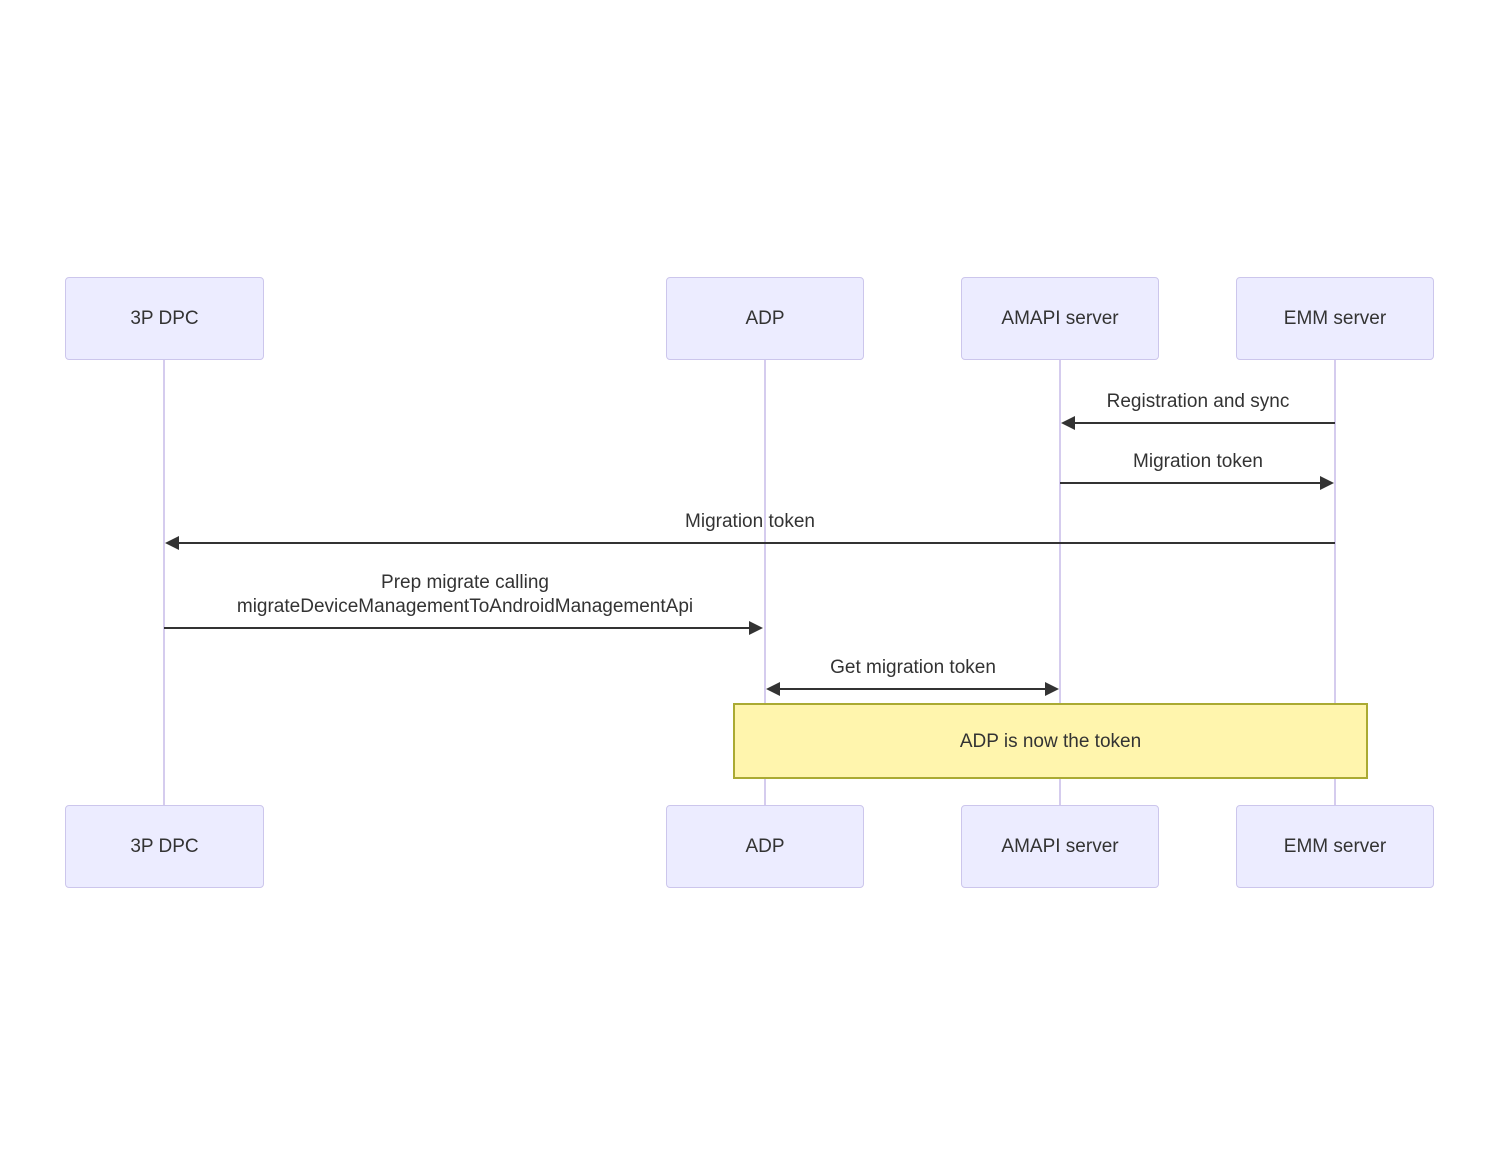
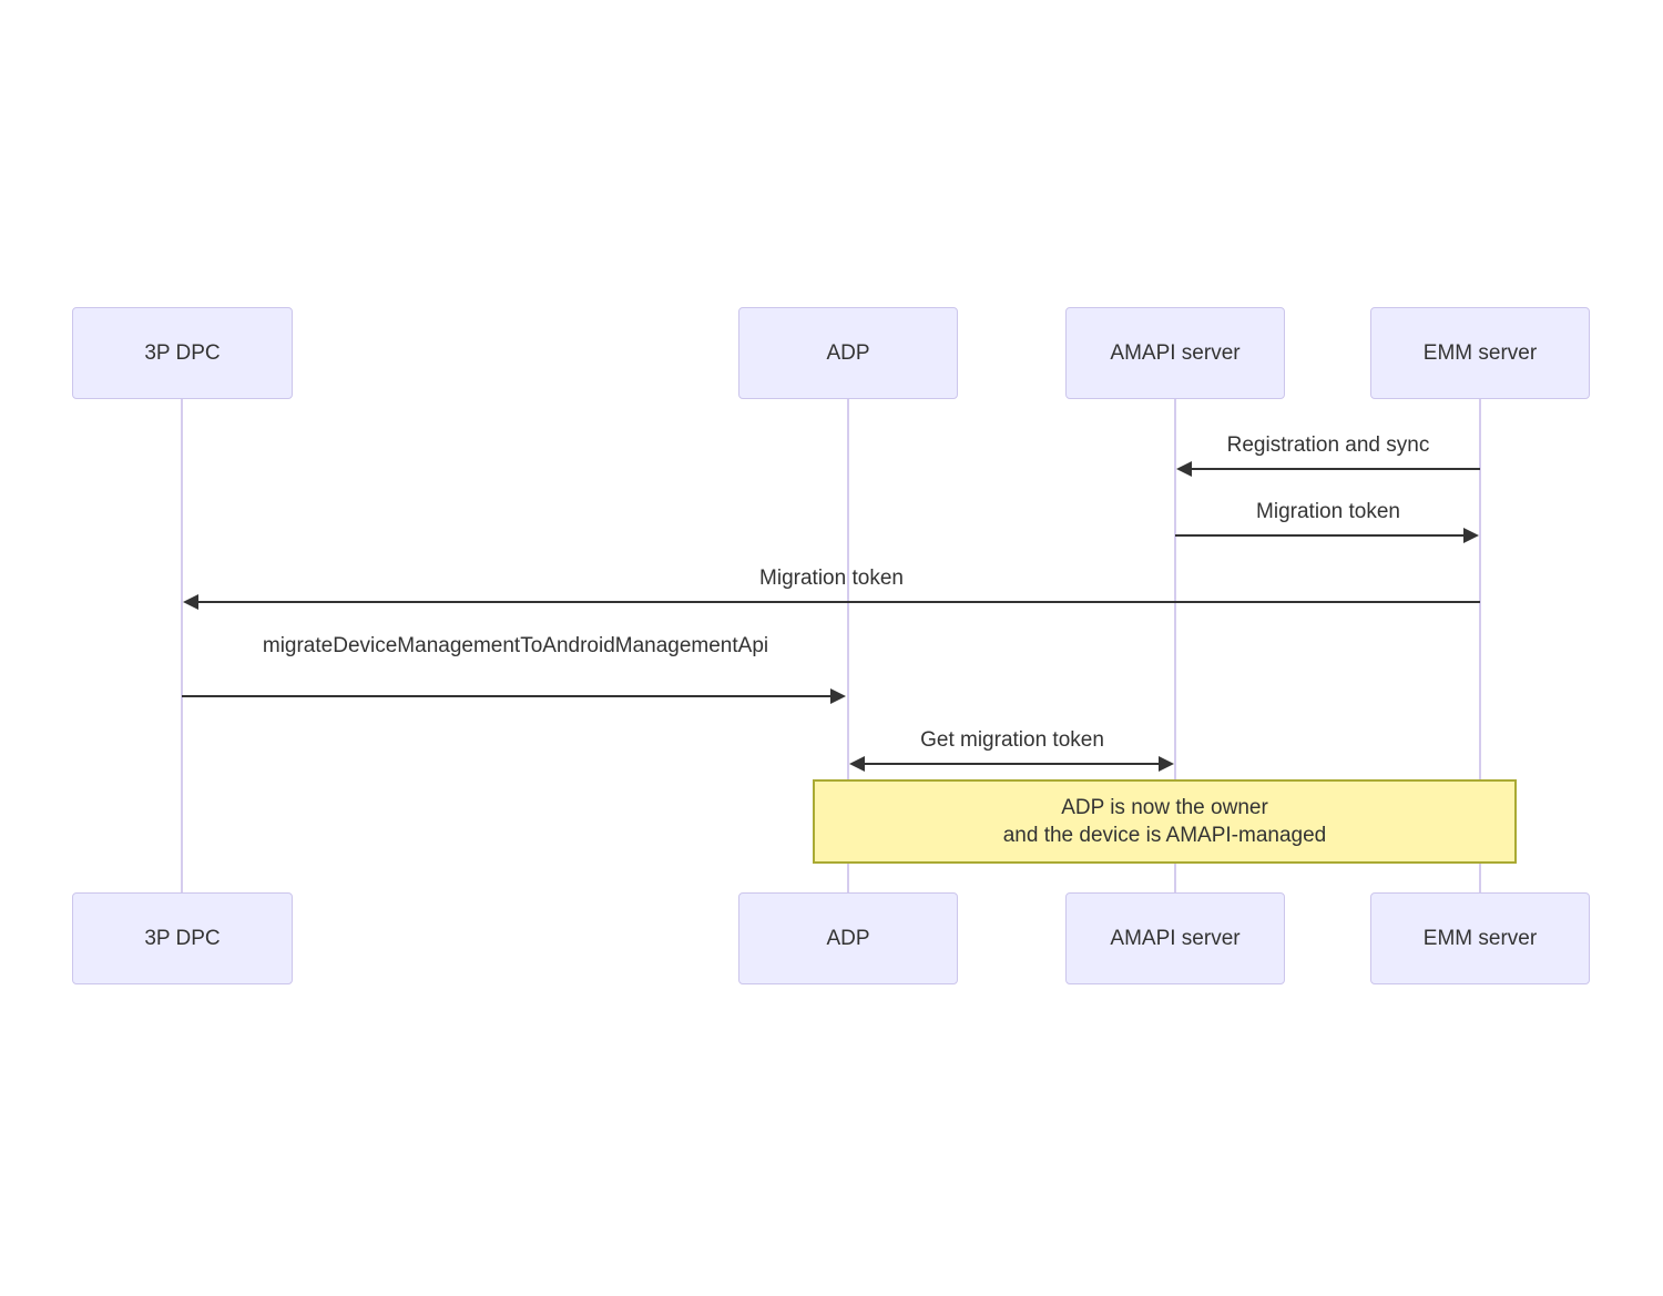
  Registration and sync
  Migration token
  Migration token
- Prep migrate calling
  migrateDeviceManagementToAndroidManagementApi
  Get migration token
- ADP is now the token
+ ADP is now the owner
+ and the device is AMAPI-managed
  3P DPC
  ADP
  AMAPI server
  EMM server
  3P DPC
  ADP
  AMAPI server
  EMM server
